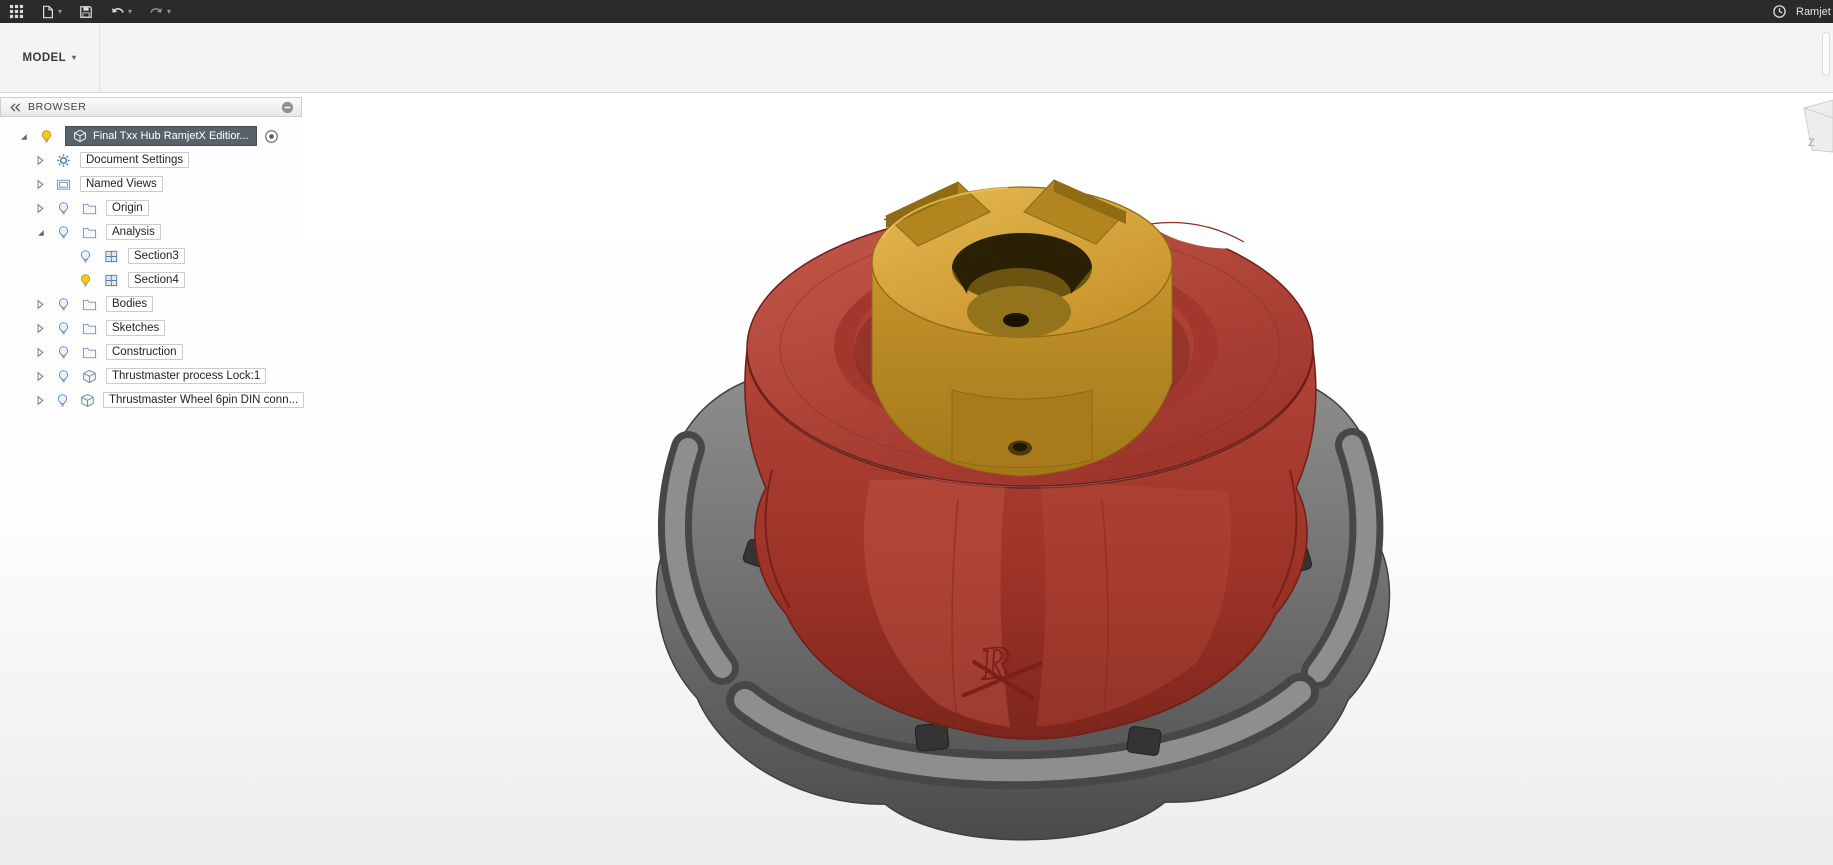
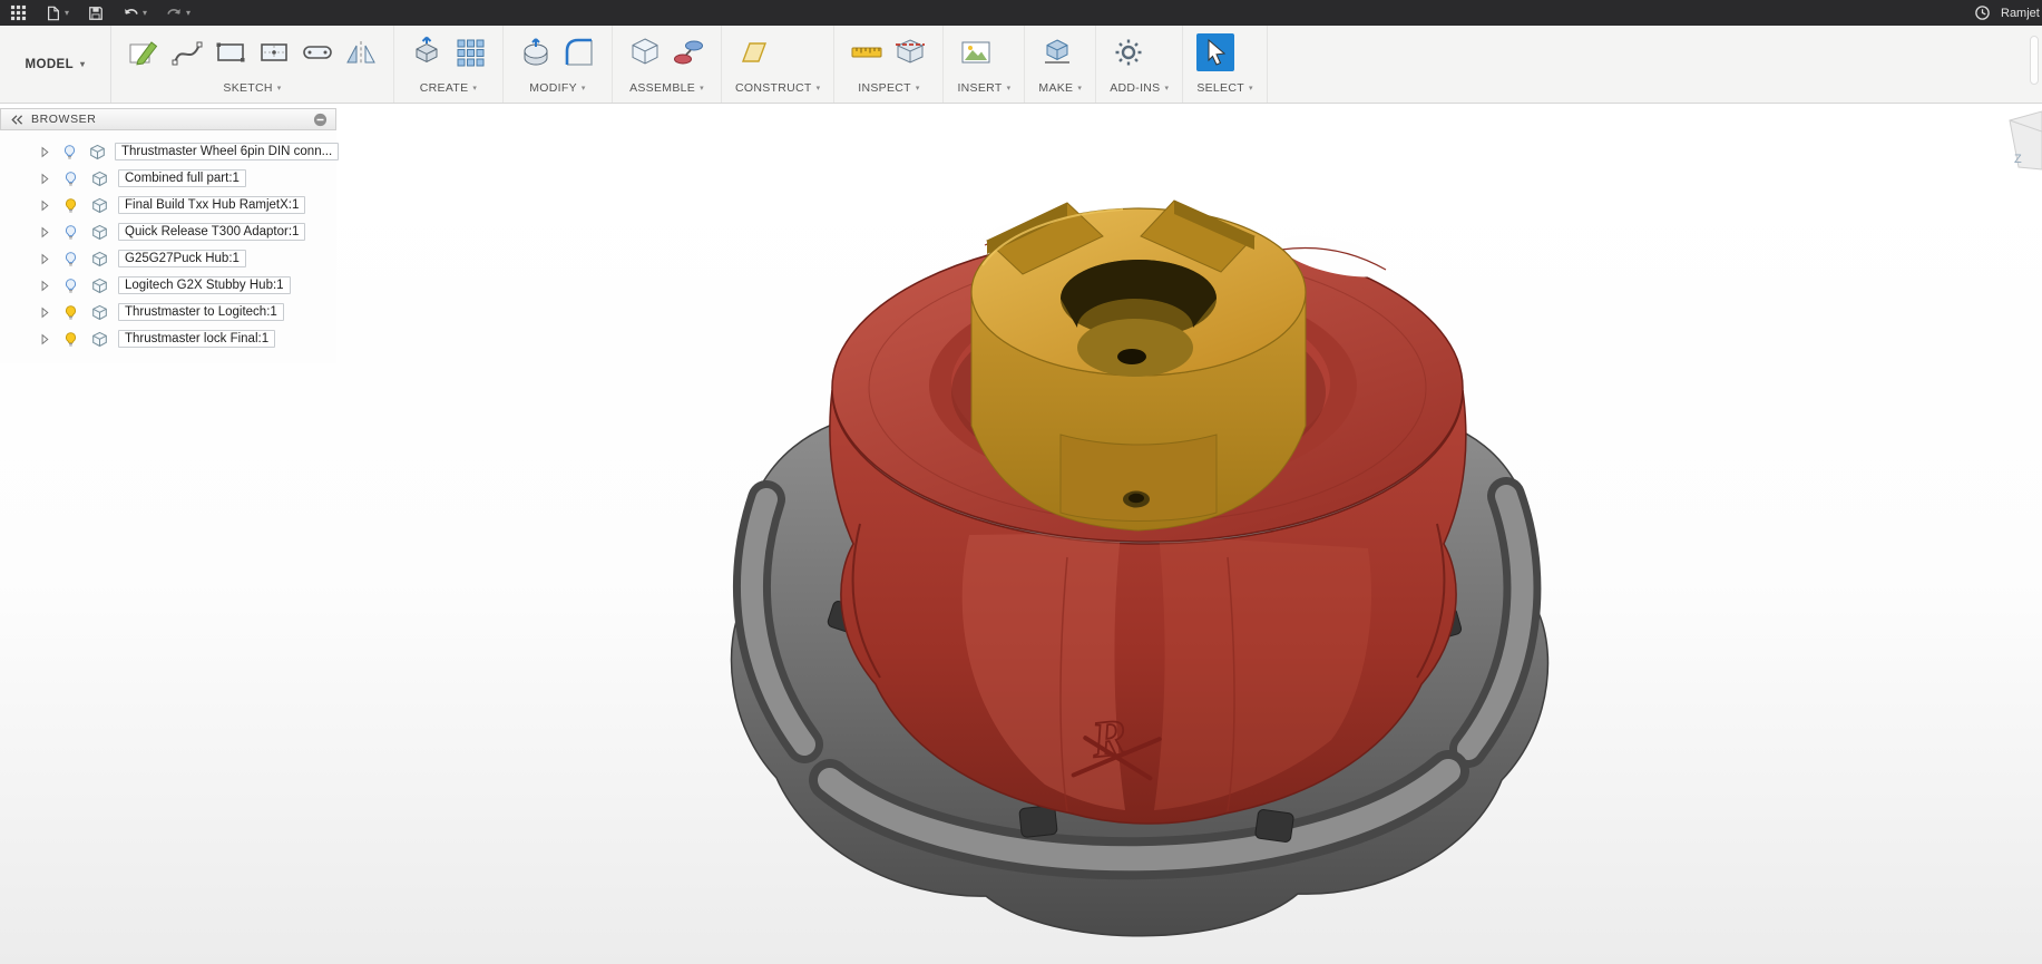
  ▾
  ▾
  ▾
  Ramjet
  MODEL
  ▾
+ SKETCH
+ CREATE
+ MODIFY
+ ASSEMBLE
+ CONSTRUCT
+ INSPECT
+ INSERT
+ MAKE
+ ADD-INS
+ SELECT
  Z
  BROWSER
- Final Txx Hub RamjetX Editior...
- Document Settings
- Named Views
- Origin
- Analysis
- Section3
- Section4
- Bodies
- Sketches
- Construction
- Thrustmaster process Lock:1
  Thrustmaster Wheel 6pin DIN conn...
+ Combined full part:1
+ Final Build Txx Hub RamjetX:1
+ Quick Release T300 Adaptor:1
+ G25G27Puck Hub:1
+ Logitech G2X Stubby Hub:1
+ Thrustmaster to Logitech:1
+ Thrustmaster lock Final:1
